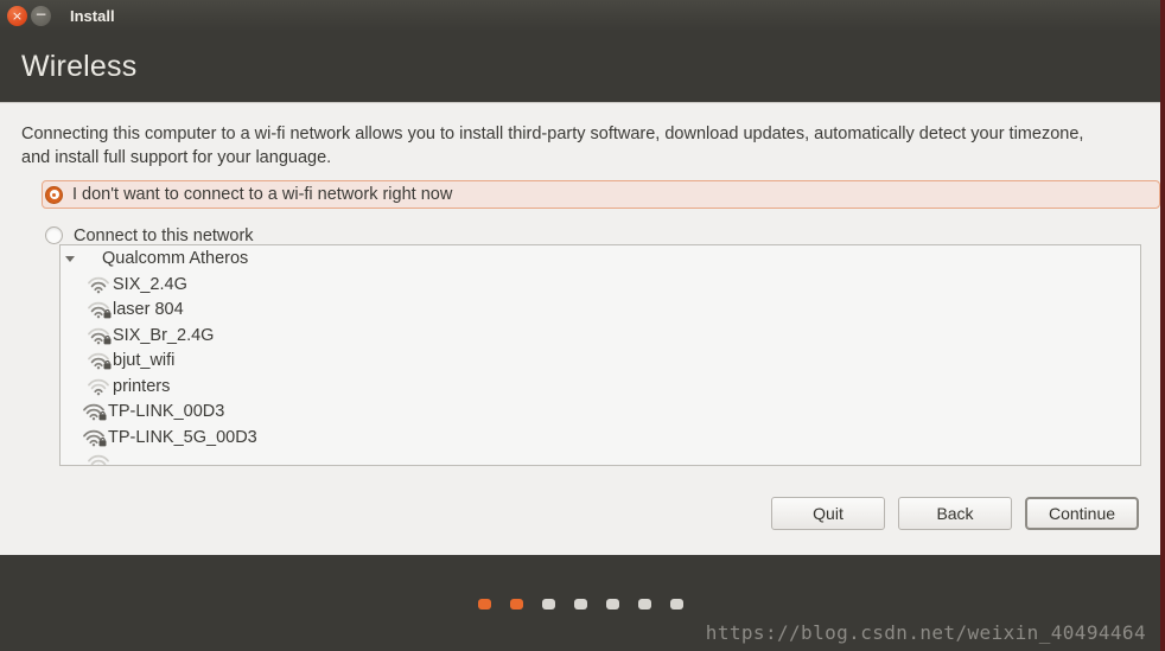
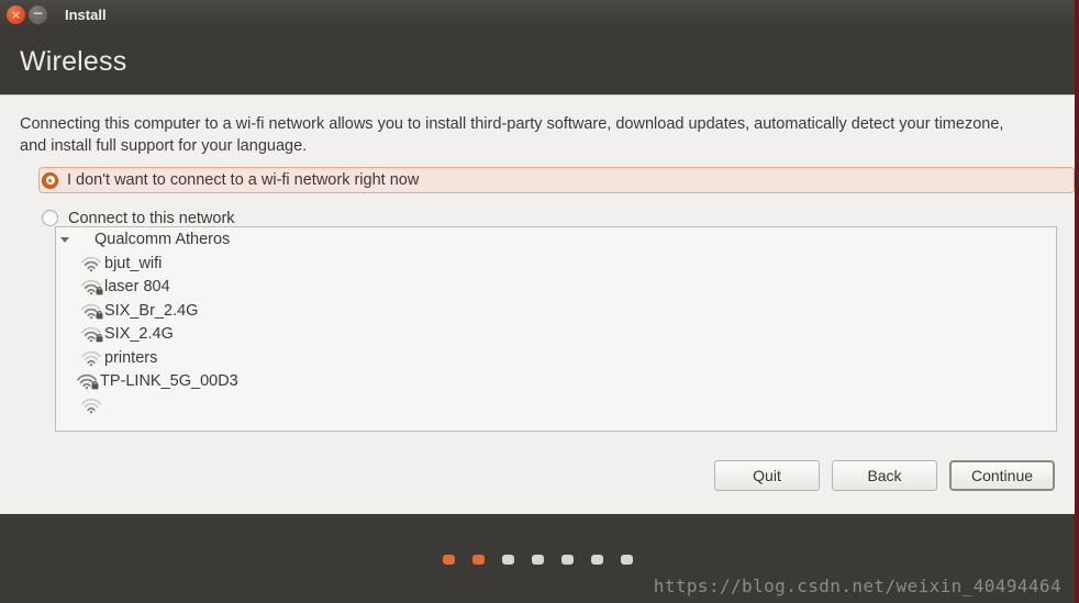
  ×
  −
  Install
  Wireless
  Connecting this computer to a wi-fi network allows you to install third-party software, download updates, automatically detect your timezone, and install full support for your language.
  I don't want to connect to a wi-fi network right now
  Connect to this network
  Qualcomm Atheros
- SIX_2.4G
+ bjut_wifi
  laser 804
  SIX_Br_2.4G
- bjut_wifi
+ SIX_2.4G
  printers
- TP-LINK_00D3
  TP-LINK_5G_00D3
  Quit
  Back
  Continue
  https://blog.csdn.net/weixin_40494464
